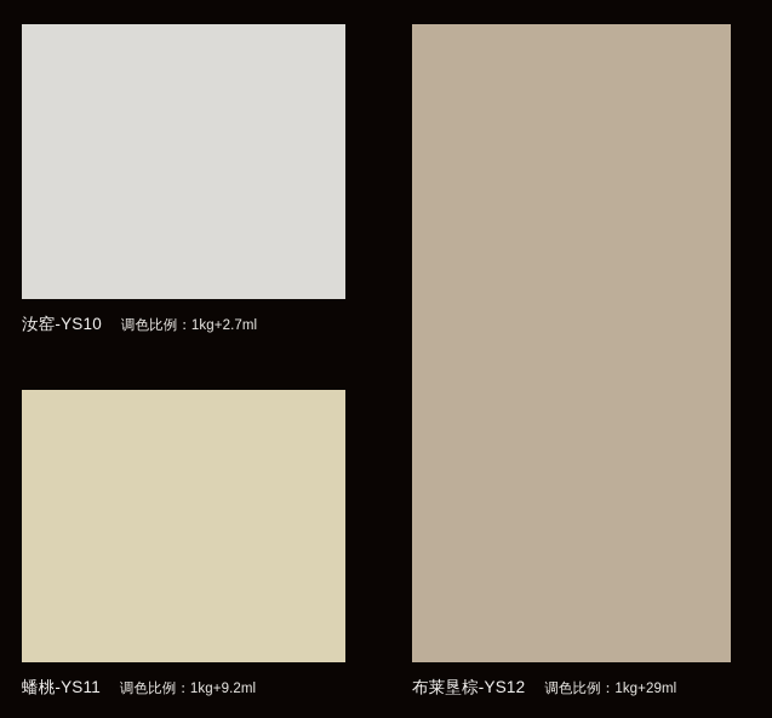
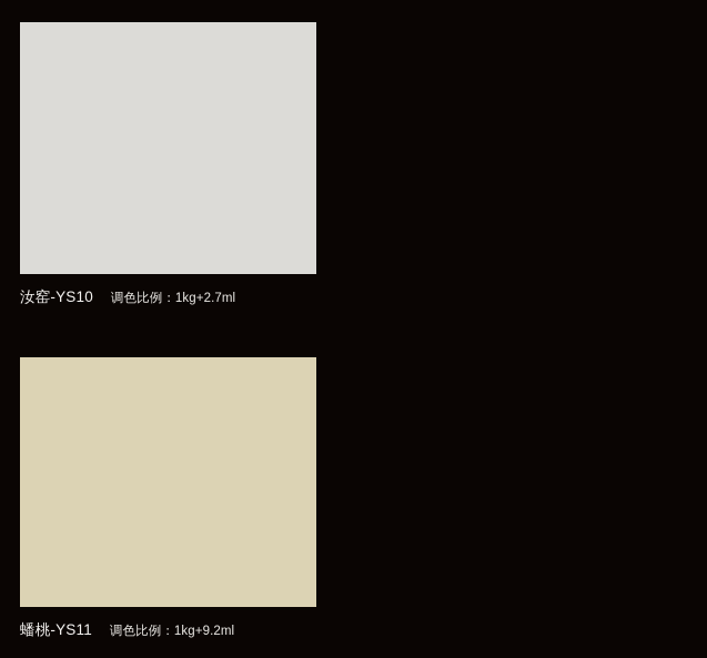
  汝窑-YS10
  调色比例：1kg+2.7ml
  蟠桃-YS11
  调色比例：1kg+9.2ml
- 布莱垦棕-YS12
- 调色比例：1kg+29ml
